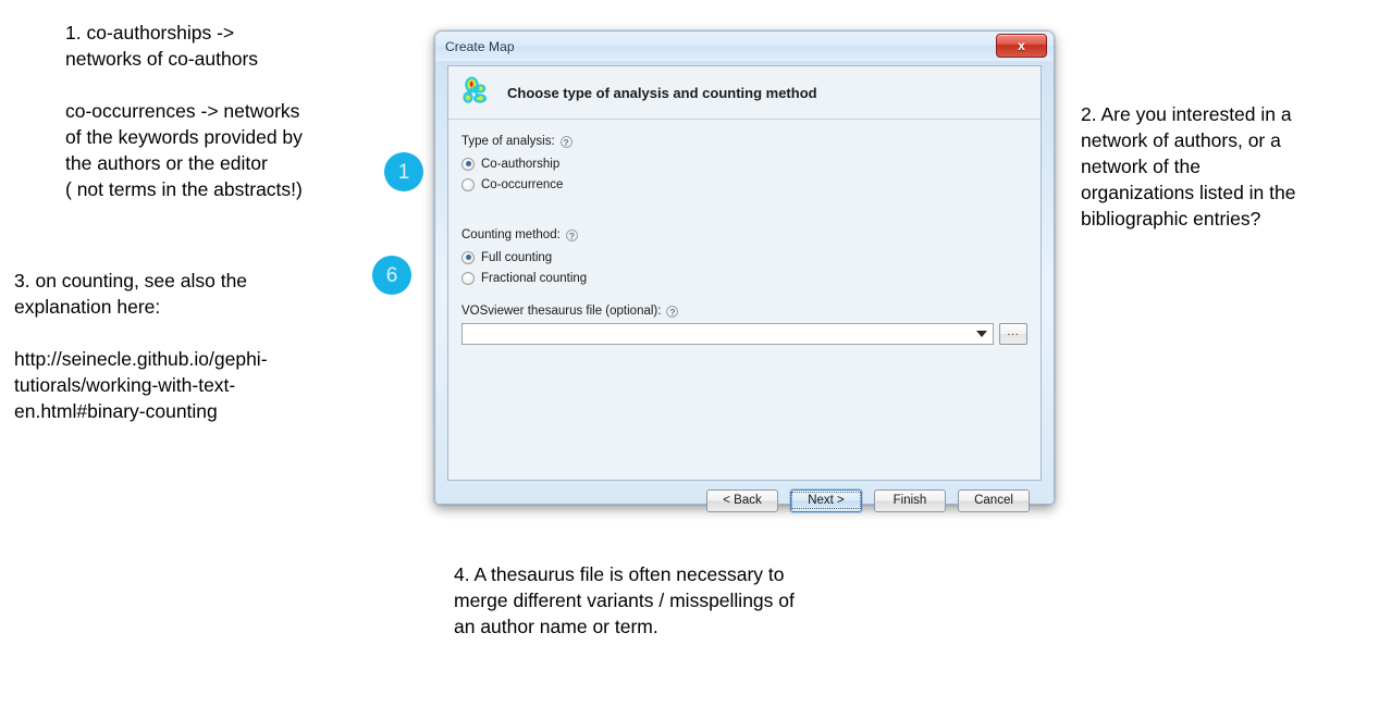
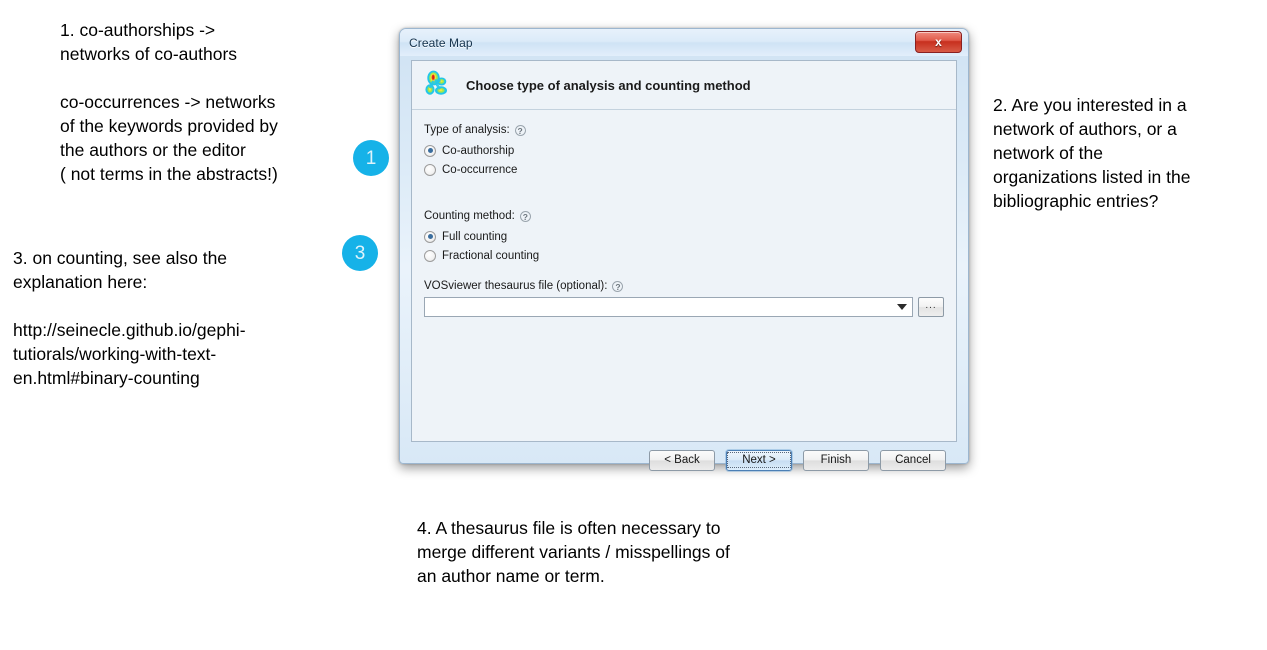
  1. co-authorships ->
  networks of co-authors
  co-occurrences -> networks
  of the keywords provided by
  the authors or the editor
  ( not terms in the abstracts!)
  2. Are you interested in a
  network of authors, or a
  network of the
  organizations listed in the
  bibliographic entries?
  3. on counting, see also the
  explanation here:
  http://seinecle.github.io/gephi-
  tutiorals/working-with-text-
  en.html#binary-counting
  4. A thesaurus file is often necessary to
  merge different variants / misspellings of
  an author name or term.
  1
- 6
+ 3
  Create Map
  x
  Choose type of analysis and counting method
  Type of analysis:
  ?
  Co-authorship
  Co-occurrence
  Counting method:
  ?
  Full counting
  Fractional counting
  VOSviewer thesaurus file (optional):
  ?
  ...
  < Back
  Next >
  Finish
  Cancel
